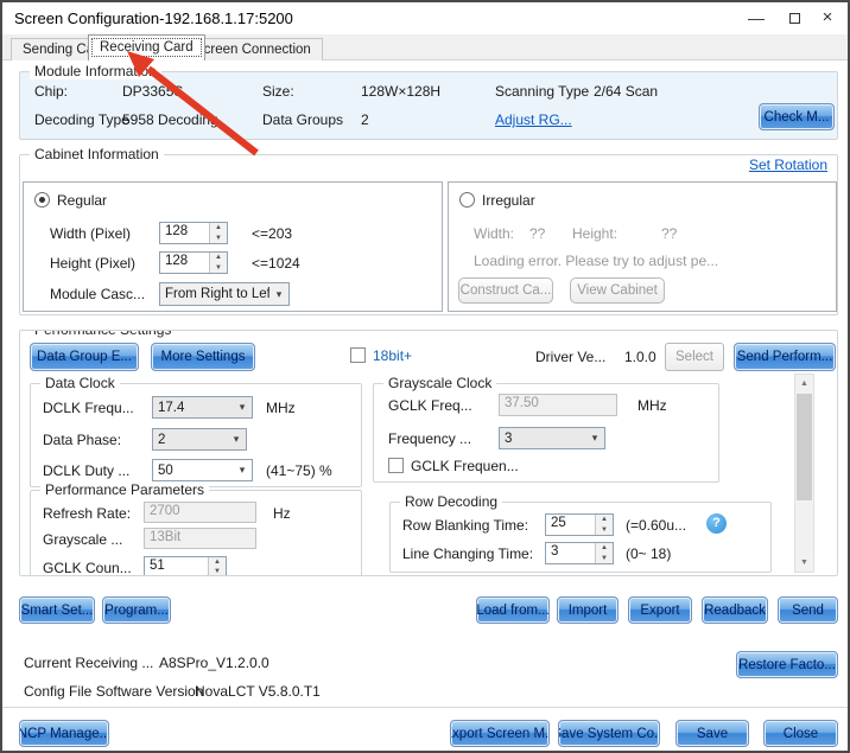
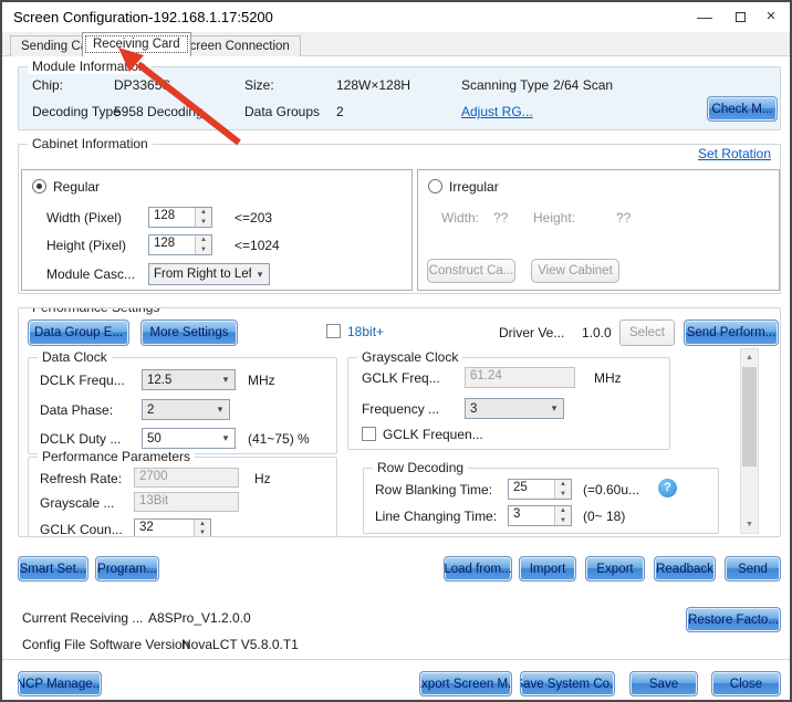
  Screen Configuration-192.168.1.17:5200
  —
  ×
  Sending C
  Receiving Card
  creen Connection
  Module Informato
  Chip:
  DP3365
  Size:
  128W×128H
  Scanning Type
  2/64 Scan
  Decoding Type
  5958 Decodin
  Data Groups
  2
  Adjust RG...
  Check M...
  Cabinet Information
  Set Rotation
  Regular
  Width (Pixel)
  128
  <=203
  Height (Pixel)
  128
  <=1024
  Module Casc...
  From Right to Lef
  ▾
  Irregular
  Width:
  ??
  Height:
  ??
- Loading error. Please try to adjust pe...
  Construct Ca...
  View Cabinet
  Data Group E...
  More Settings
  18bit+
  Driver Ve...
  1.0.0
  Select
  Send Perform...
  Data Clock
  DCLK Frequ...
- 17.4
+ 12.5
  ▾
  MHz
  Data Phase:
  2
  ▾
  DCLK Duty ...
  50
  ▾
  (41~75) %
  Grayscale Clock
  GCLK Freq...
- 37.50
+ 61.24
  MHz
  Frequency ...
  3
  ▾
  GCLK Frequen...
  Performance Parameters
  Refresh Rate:
  2700
  Hz
  Grayscale ...
  13Bit
  GCLK Coun...
- 51
+ 32
  Row Decoding
  Row Blanking Time:
  25
  (=0.60u...
  ?
  Line Changing Time:
  3
  (0~ 18)
  Smart Set...
  Program...
  Load from...
  Import
  Export
  Readback
  Send
  Current Receiving ...
  A8SPro_V1.2.0.0
  Restore Facto...
  Config File Software Version
  NovaLCT V5.8.0.T1
  NCP Manage...
  xport Screen M.
  Save System Co..
  Save
  Close
